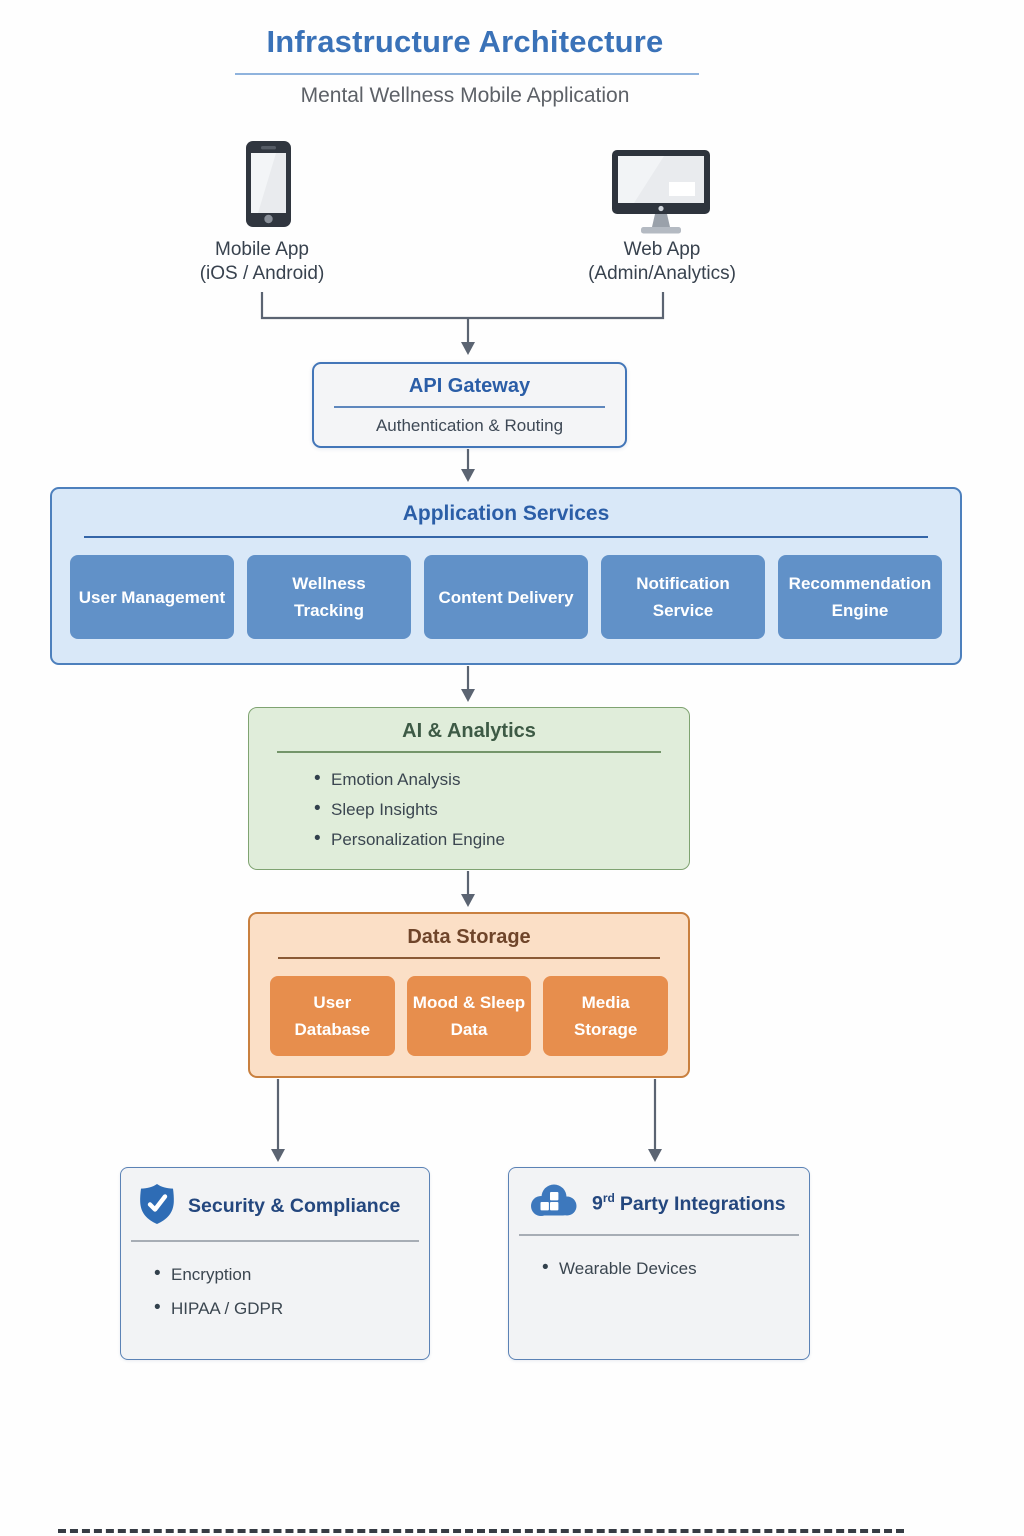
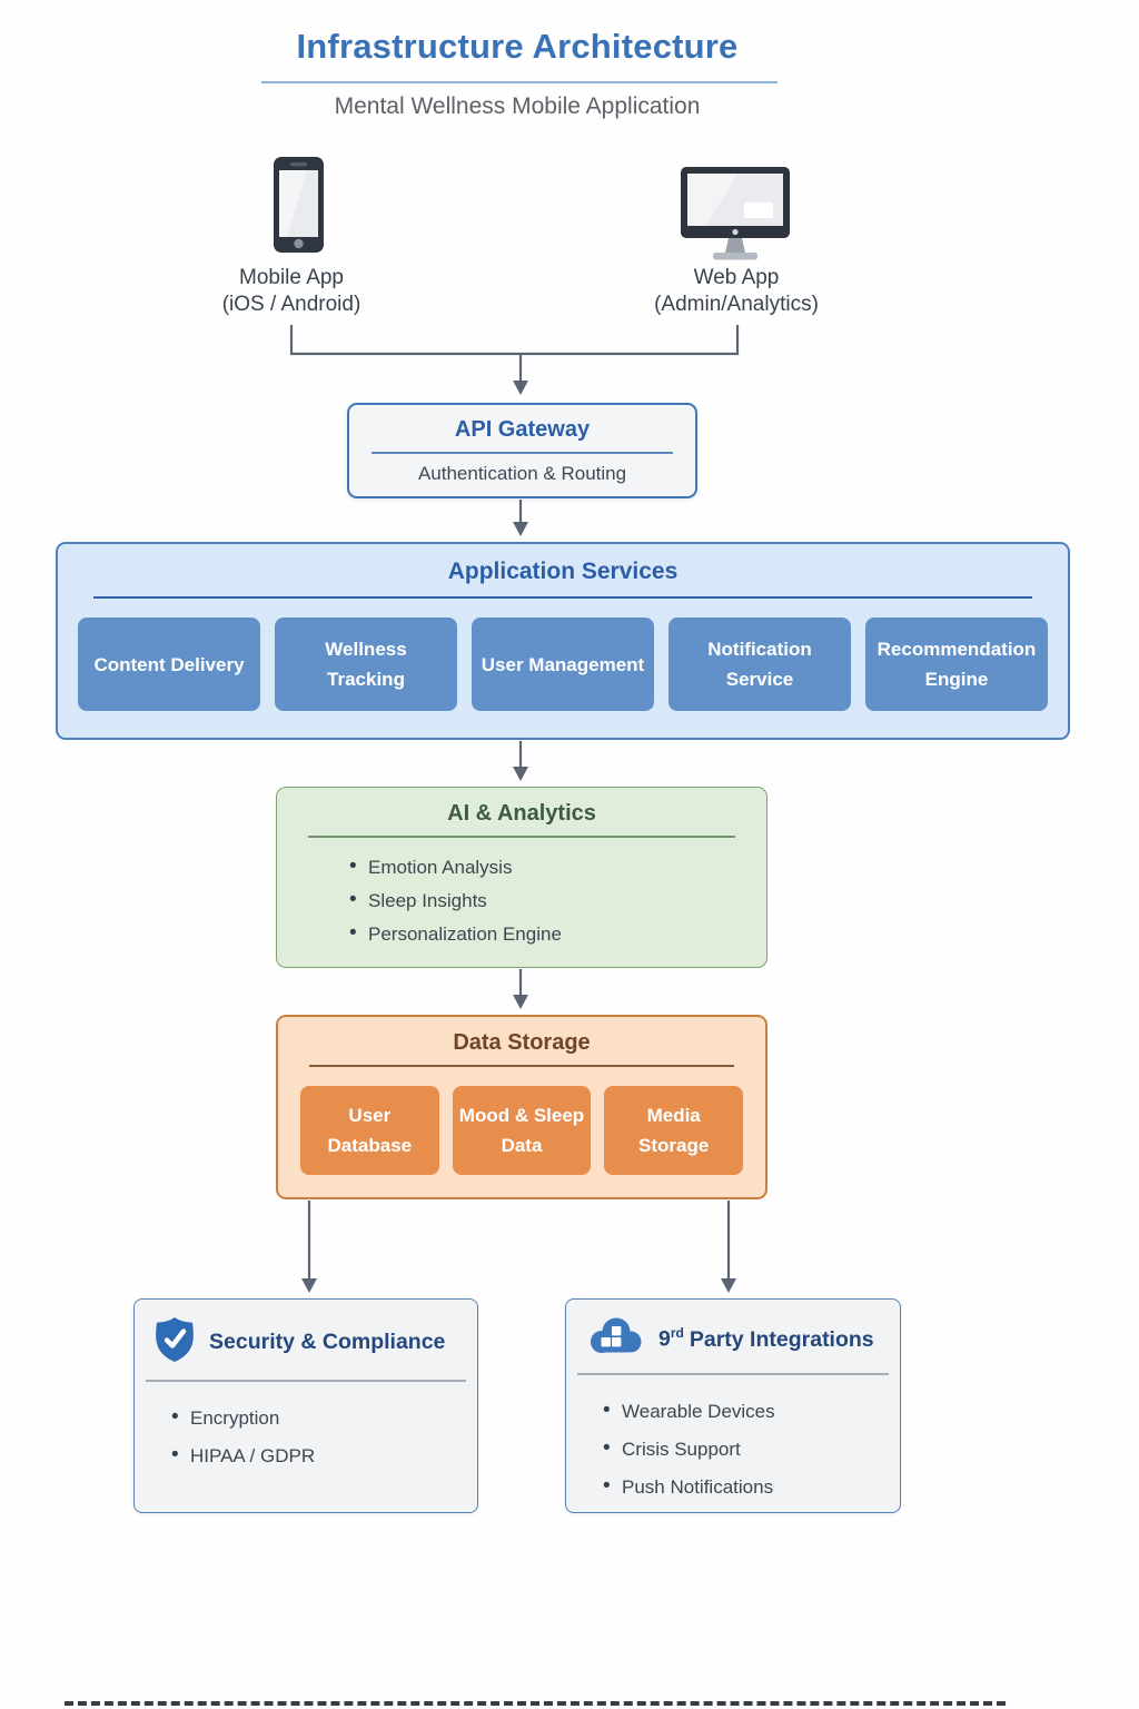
  Infrastructure Architecture
  Mental Wellness Mobile Application
  Mobile App
  (iOS / Android)
  Web App
  (Admin/Analytics)
  API Gateway
  Authentication & Routing
  Application Services
- User Management
+ Content Delivery
  Wellness Tracking
- Content Delivery
+ User Management
  Notification Service
  Recommendation Engine
  AI & Analytics
  Emotion Analysis
  Sleep Insights
  Personalization Engine
  Data Storage
  User Database
  Mood & Sleep Data
  Media Storage
  Security & Compliance
  Encryption
  HIPAA / GDPR
  9rd Party Integrations
  Wearable Devices
+ Crisis Support
+ Push Notifications
